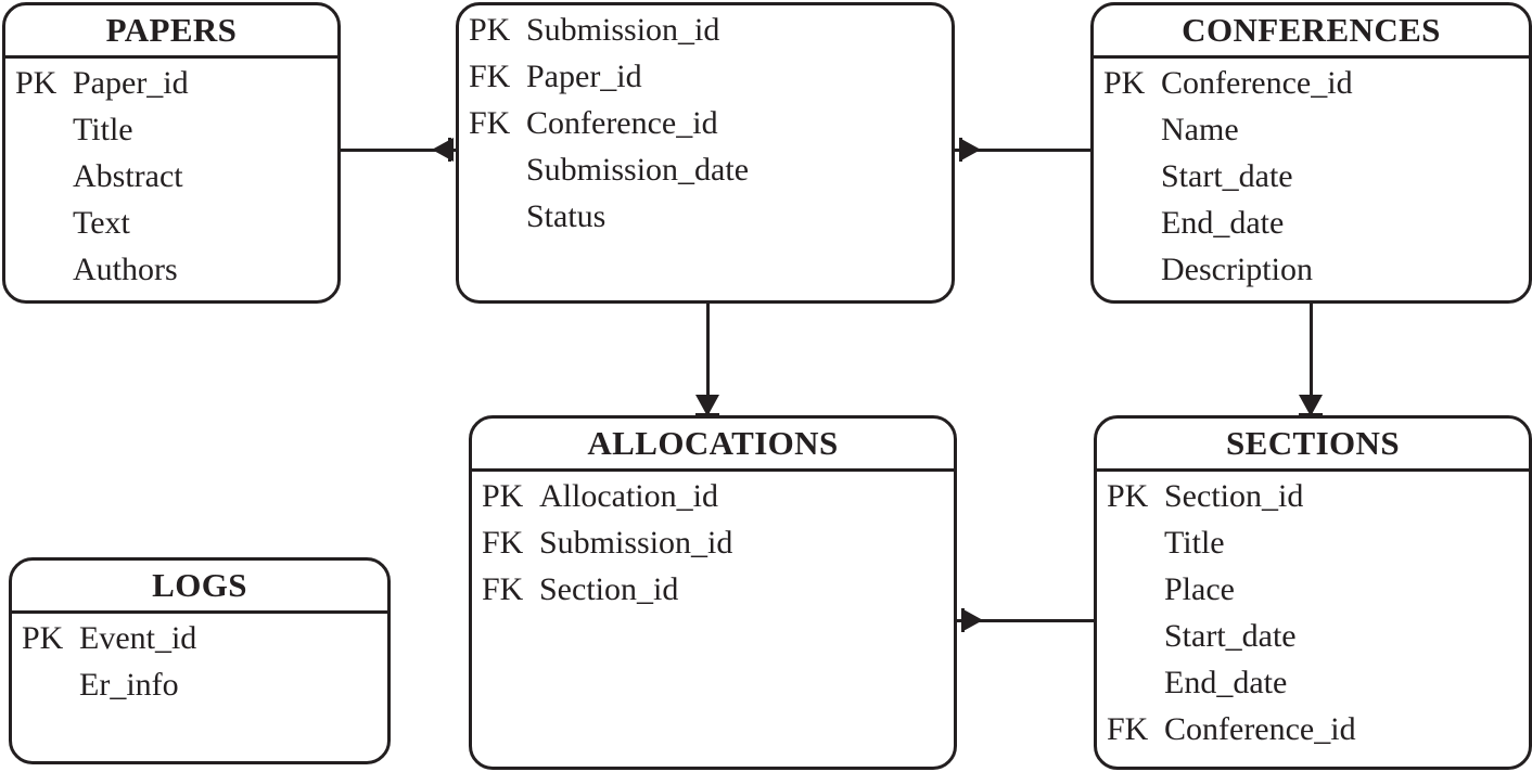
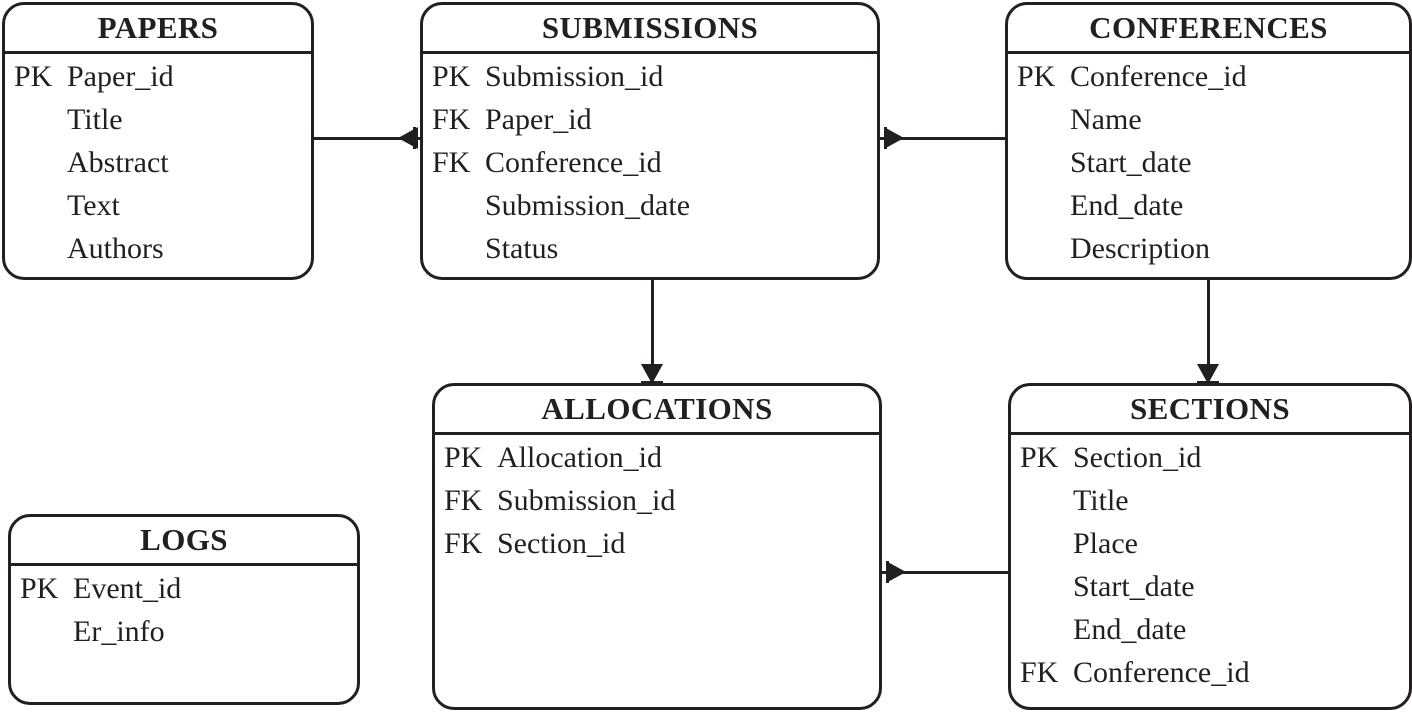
  PAPERS
  PK
  Paper_id
  Title
  Abstract
  Text
  Authors
+ SUBMISSIONS
  PK
  Submission_id
  FK
  Paper_id
  FK
  Conference_id
  Submission_date
  Status
  CONFERENCES
  PK
  Conference_id
  Name
  Start_date
  End_date
  Description
  ALLOCATIONS
  PK
  Allocation_id
  FK
  Submission_id
  FK
  Section_id
  SECTIONS
  PK
  Section_id
  Title
  Place
  Start_date
  End_date
  FK
  Conference_id
  LOGS
  PK
  Event_id
  Er_info
